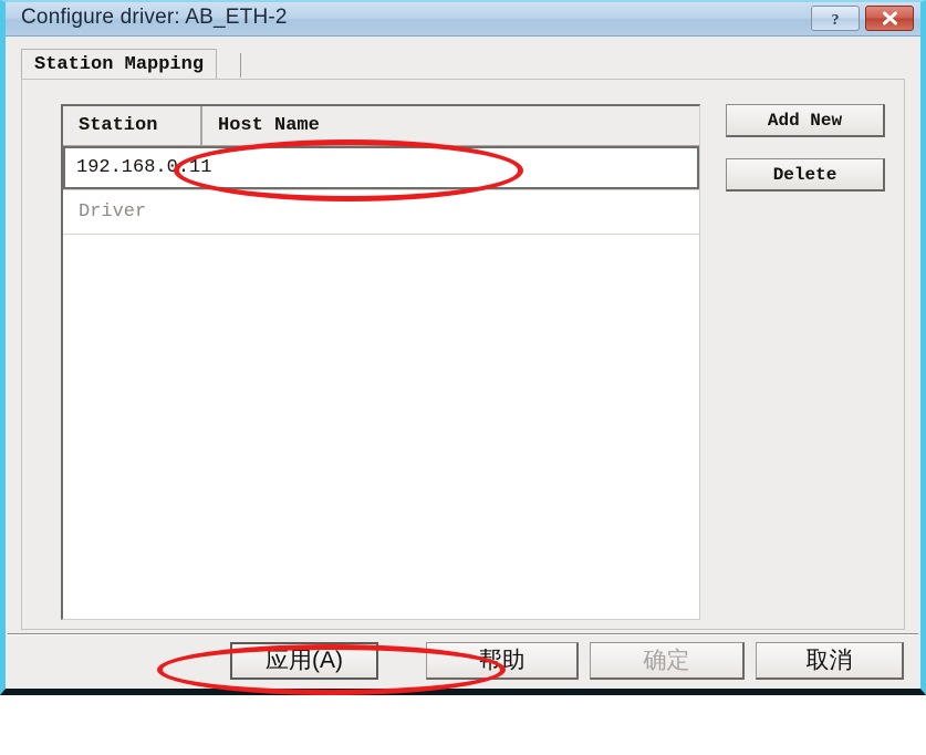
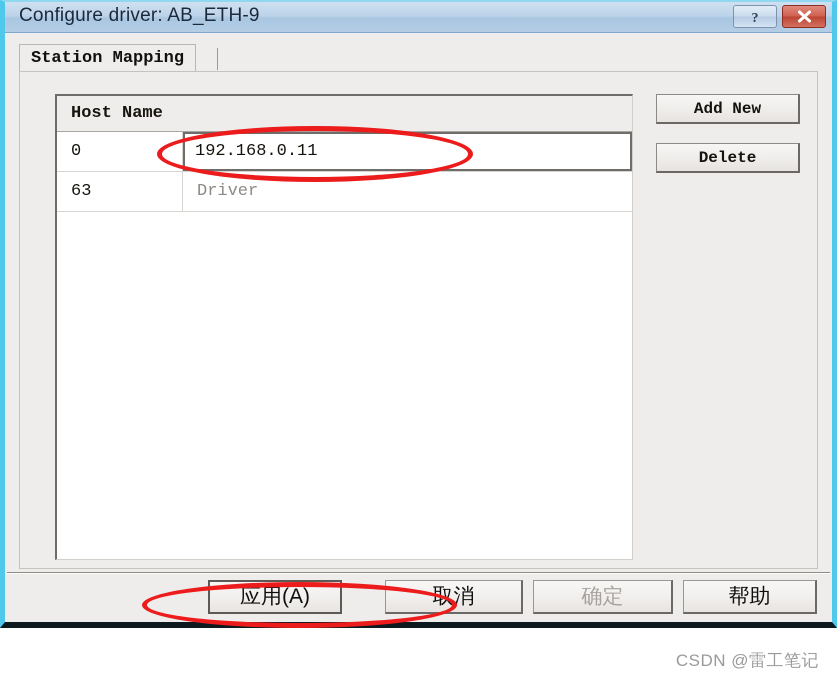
- Configure driver: AB_ETH-2
+ Configure driver: AB_ETH-9
  ?
  Station Mapping
- Station
  Host Name
+ 0
  192.168.0.11
+ 63
  Driver
  Add New
  Delete
  应用(A)
- 帮助
+ 取消
  确定
- 取消
+ 帮助
+ CSDN @雷工笔记
